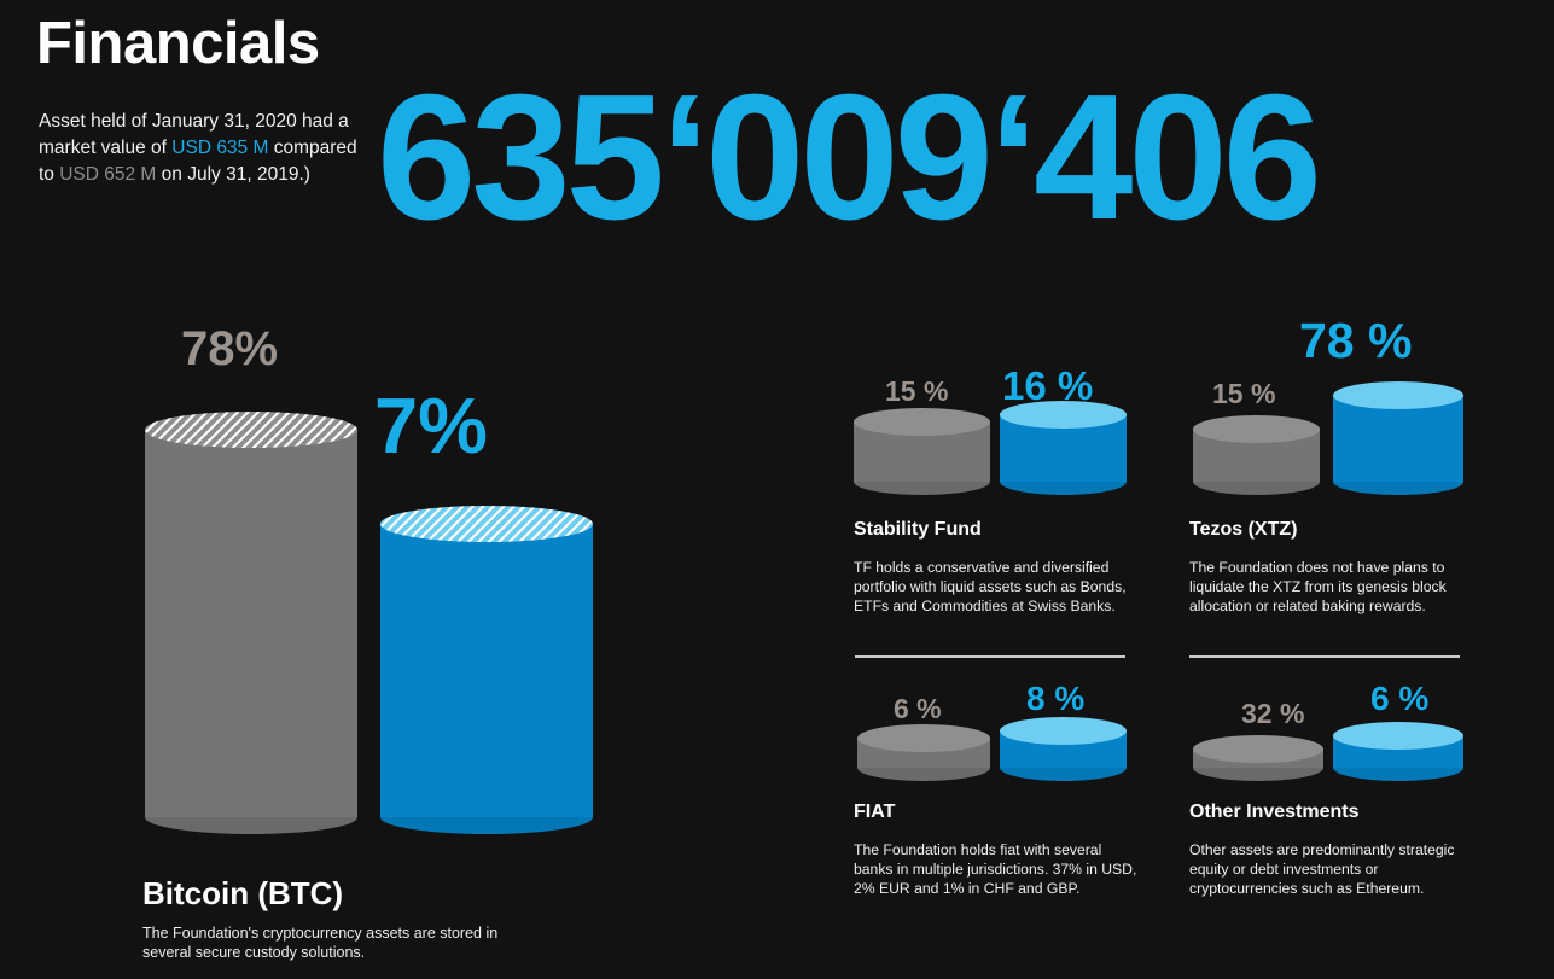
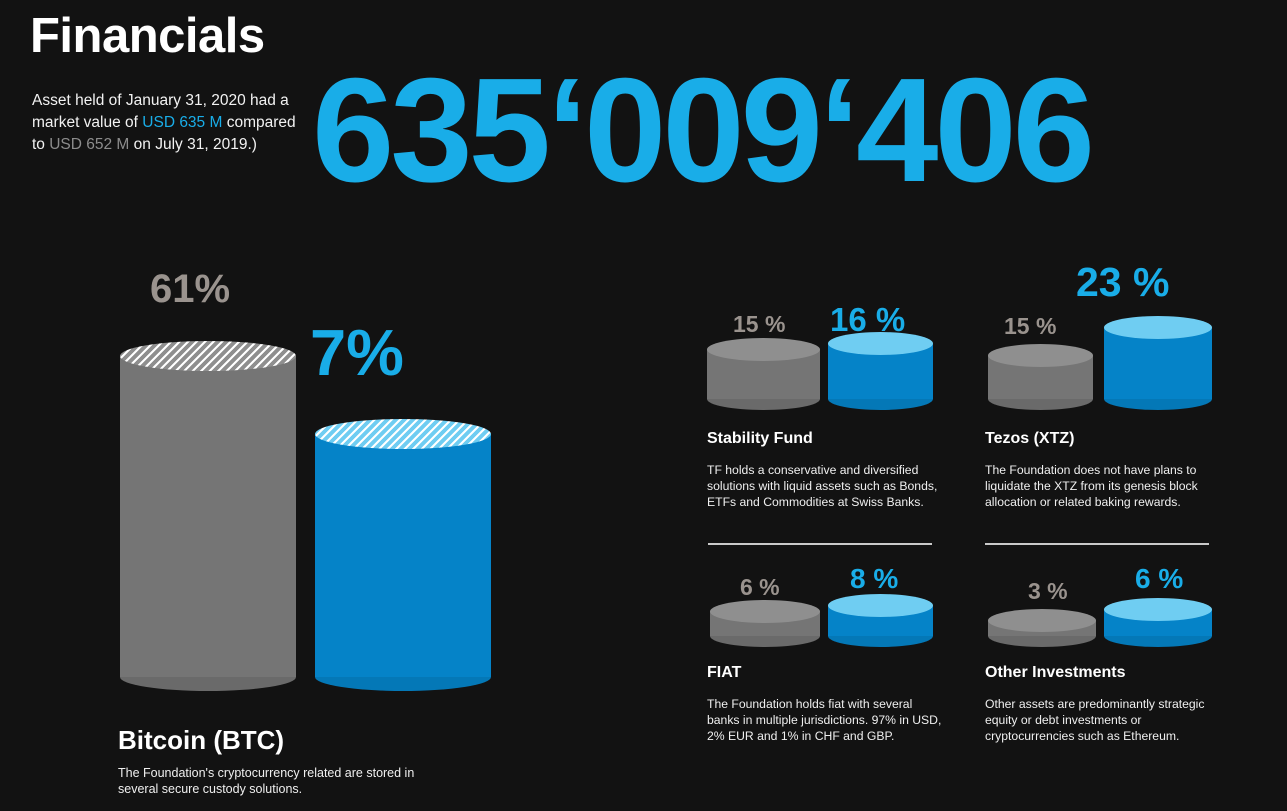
  Financials
  Asset held of January 31, 2020 had a market value of USD 635 M compared to USD 652 M on July 31, 2019.)
  635‘009‘406
- 78%
+ 61%
  7%
  Bitcoin (BTC)
- The Foundation's cryptocurrency assets are stored in several secure custody solutions.
+ The Foundation's cryptocurrency related are stored in several secure custody solutions.
  15 %
  16 %
  Stability Fund
- TF holds a conservative and diversified portfolio with liquid assets such as Bonds, ETFs and Commodities at Swiss Banks.
+ TF holds a conservative and diversified solutions with liquid assets such as Bonds, ETFs and Commodities at Swiss Banks.
  15 %
- 78 %
+ 23 %
  Tezos (XTZ)
  The Foundation does not have plans to liquidate the XTZ from its genesis block allocation or related baking rewards.
  6 %
  8 %
  FIAT
- The Foundation holds fiat with several banks in multiple jurisdictions. 37% in USD, 2% EUR and 1% in CHF and GBP.
+ The Foundation holds fiat with several banks in multiple jurisdictions. 97% in USD, 2% EUR and 1% in CHF and GBP.
- 32 %
+ 3 %
  6 %
  Other Investments
  Other assets are predominantly strategic equity or debt investments or cryptocurrencies such as Ethereum.
